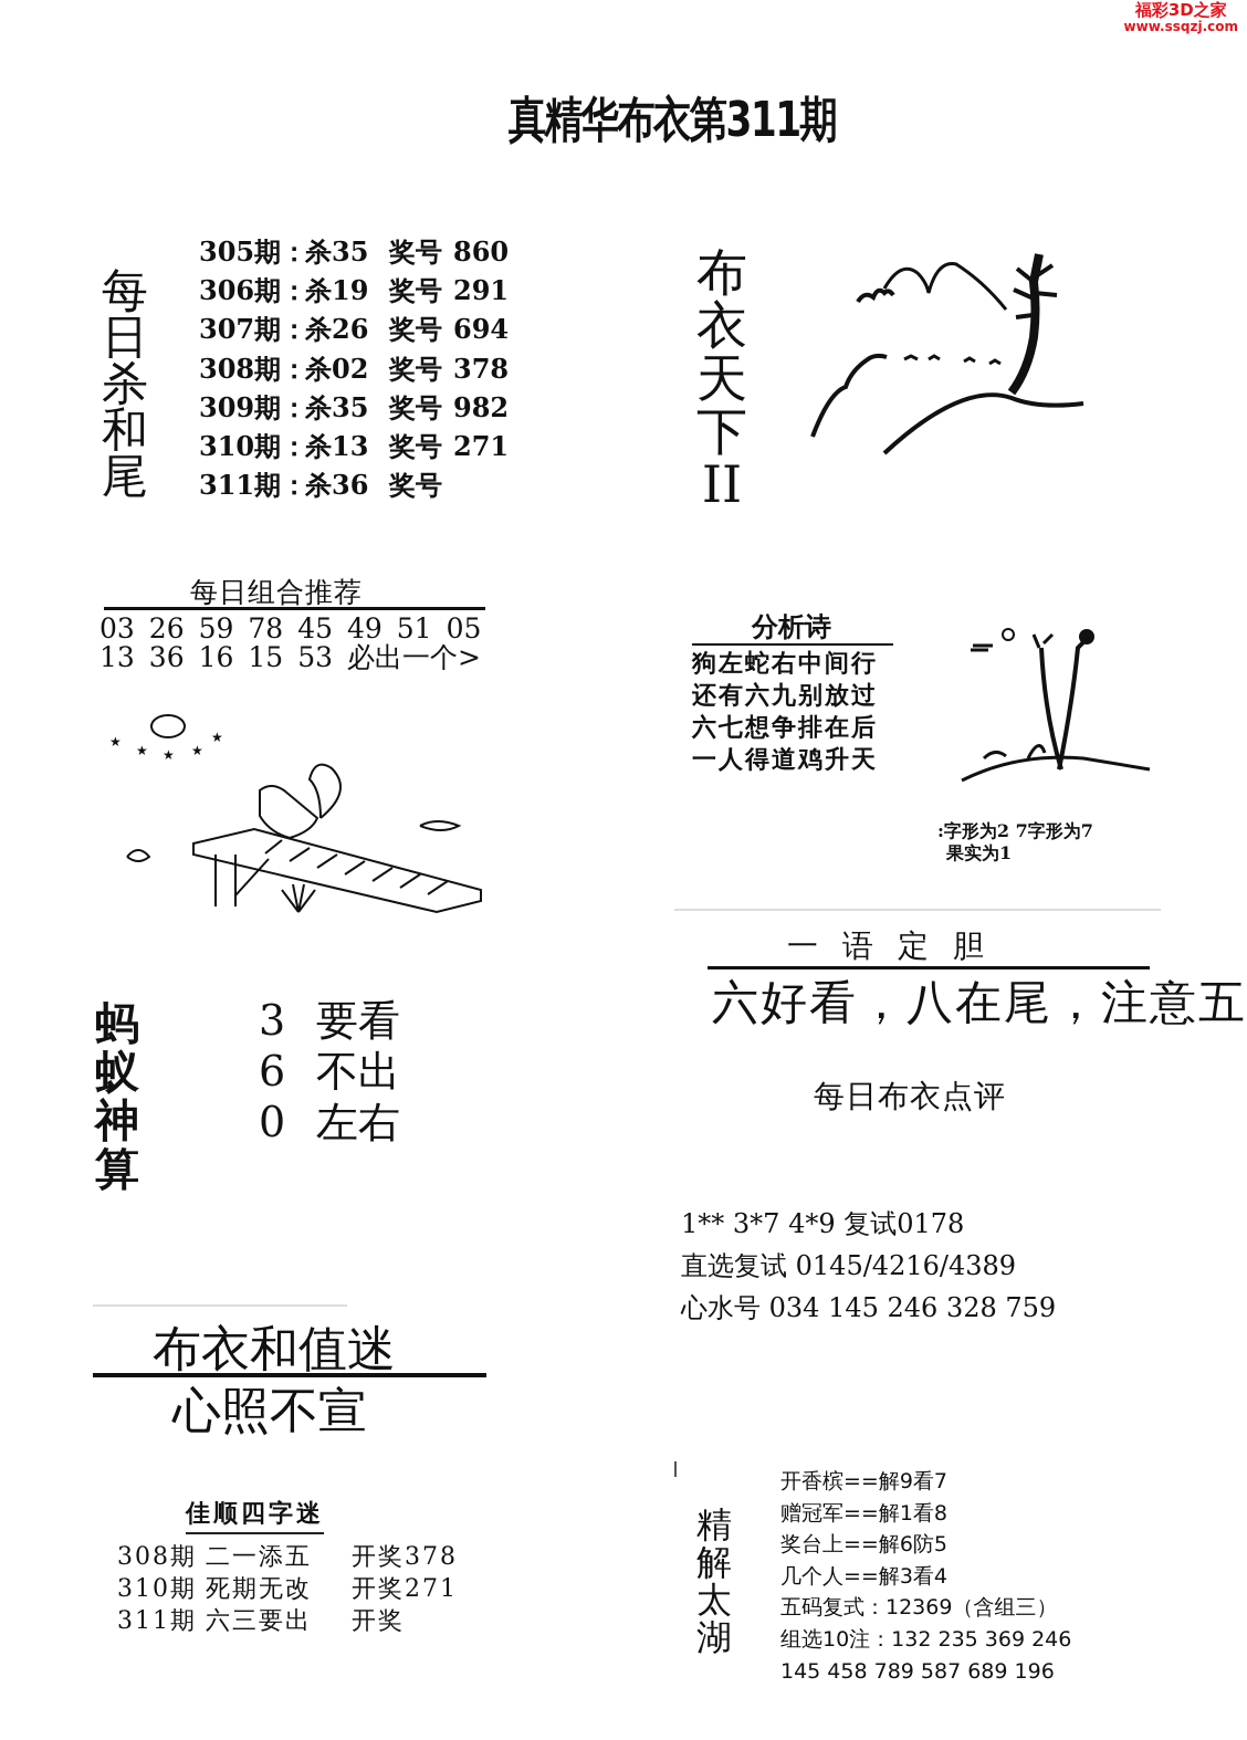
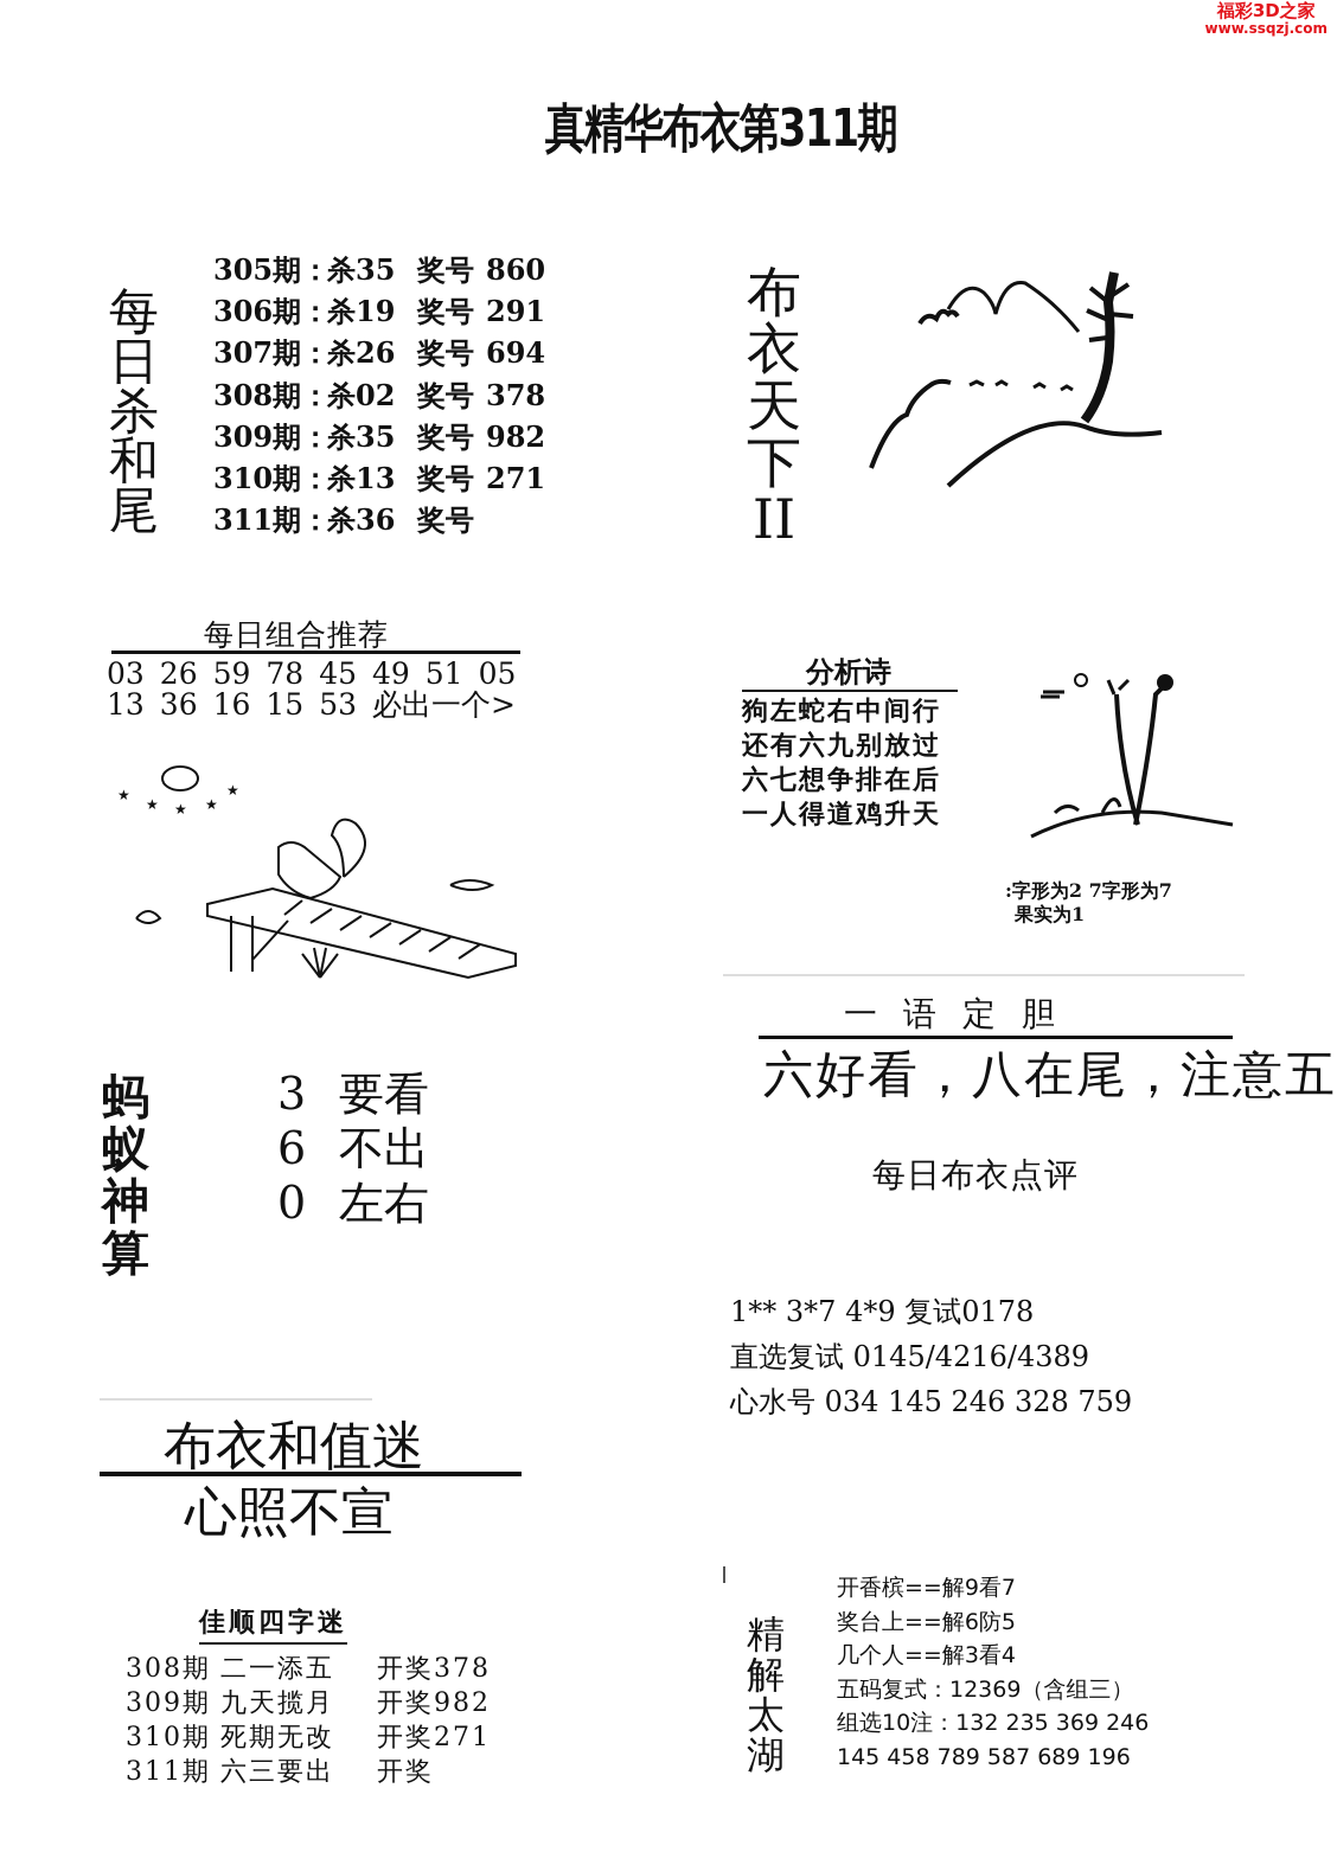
  福彩3D之家
  www.ssqzj.com
  真精华布衣第311期
  每
  日
  杀
  和
  尾
  305期：杀35 奖号 860
  306期：杀19 奖号 291
  307期：杀26 奖号 694
  308期：杀02 奖号 378
  309期：杀35 奖号 982
  310期：杀13 奖号 271
  311期：杀36 奖号
  布
  衣
  天
  下
  II
  每日组合推荐
  03 26 59 78 45 49 51 05
  13 36 16 15 53 必出一个>
  ★
  ★
  ★
  ★
  ★
  分析诗
  狗左蛇右中间行
  还有六九别放过
  六七想争排在后
  一人得道鸡升天
  :字形为2 7字形为7
  果实为1
  蚂
  蚁
  神
  算
  3 要看
  6 不出
  0 左右
  一语定胆
  六好看，八在尾，注意五
  每日布衣点评
  1** 3*7 4*9 复试0178
  直选复试 0145/4216/4389
  心水号 034 145 246 328 759
  布衣和值迷
  心照不宣
  佳顺四字迷
  308期 二一添五 开奖378
+ 309期 九天揽月 开奖982
  310期 死期无改 开奖271
  311期 六三要出 开奖
  精
  解
  太
  湖
  开香槟==解9看7
- 赠冠军==解1看8
  奖台上==解6防5
  几个人==解3看4
  五码复式：12369（含组三）
  组选10注：132 235 369 246
  145 458 789 587 689 196
